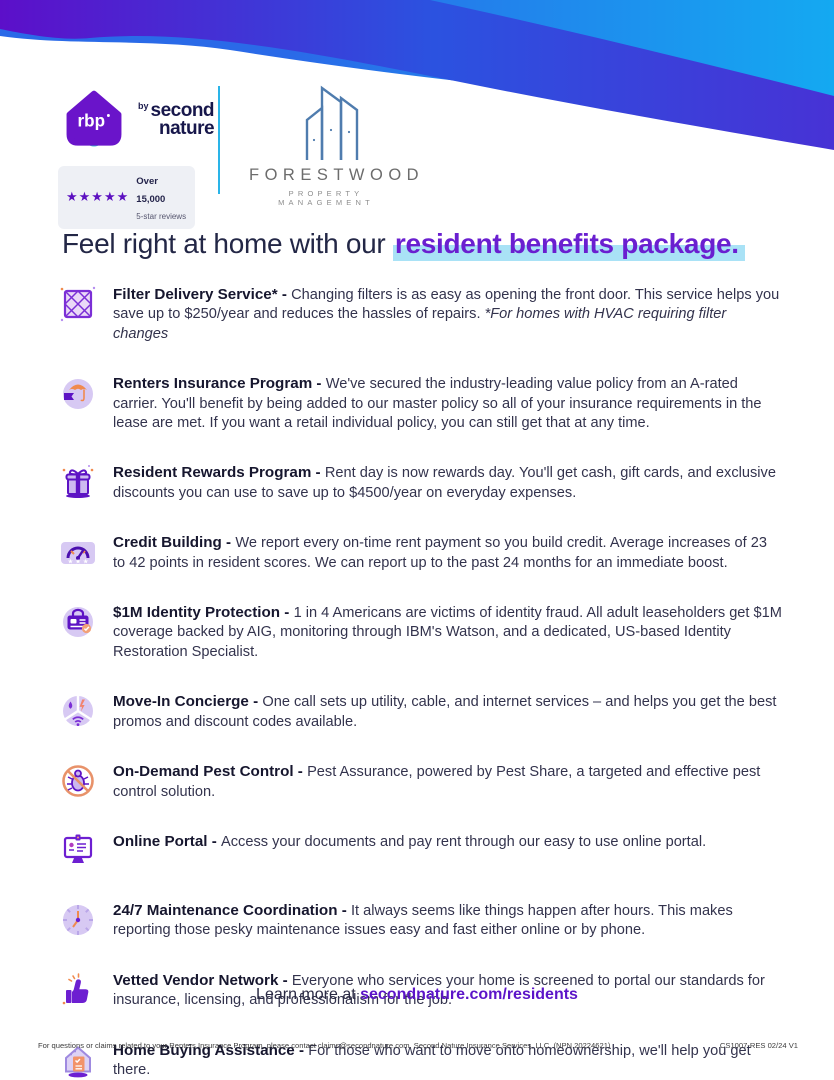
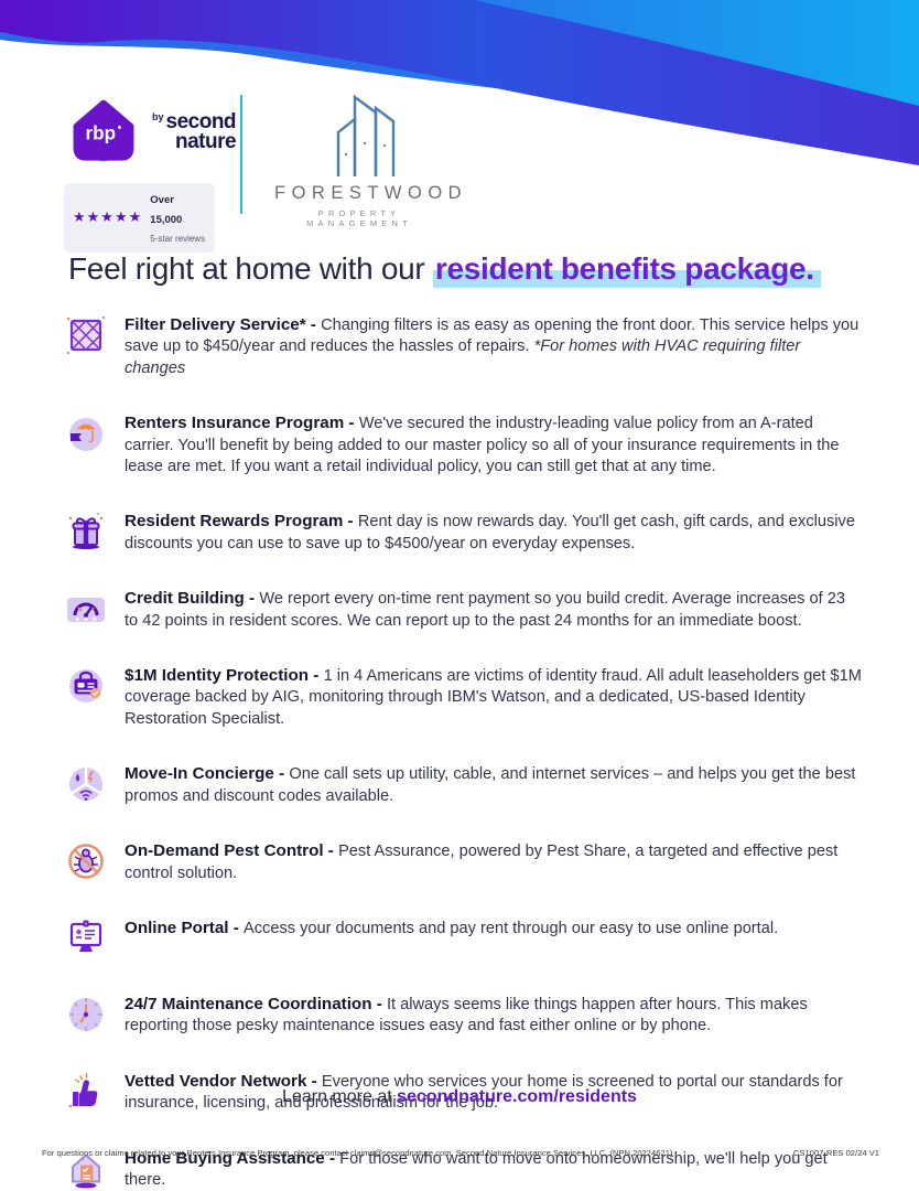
  rbp
  by second
  nature
  ★★★★★
  Over 15,000
  5-star reviews
  FORESTWOOD
  PROPERTY MANAGEMENT
  Feel right at home with our resident benefits package.
- Filter Delivery Service* - Changing filters is as easy as opening the front door. This service helps you save up to $250/year and reduces the hassles of repairs. *For homes with HVAC requiring filter changes
+ Filter Delivery Service* - Changing filters is as easy as opening the front door. This service helps you save up to $450/year and reduces the hassles of repairs. *For homes with HVAC requiring filter changes
  Renters Insurance Program - We've secured the industry-leading value policy from an A-rated carrier. You'll benefit by being added to our master policy so all of your insurance requirements in the lease are met. If you want a retail individual policy, you can still get that at any time.
  Resident Rewards Program - Rent day is now rewards day. You'll get cash, gift cards, and exclusive discounts you can use to save up to $4500/year on everyday expenses.
  Credit Building - We report every on-time rent payment so you build credit. Average increases of 23 to 42 points in resident scores. We can report up to the past 24 months for an immediate boost.
  $1M Identity Protection - 1 in 4 Americans are victims of identity fraud. All adult leaseholders get $1M coverage backed by AIG, monitoring through IBM's Watson, and a dedicated, US-based Identity Restoration Specialist.
  Move-In Concierge - One call sets up utility, cable, and internet services – and helps you get the best promos and discount codes available.
  On-Demand Pest Control - Pest Assurance, powered by Pest Share, a targeted and effective pest control solution.
  Online Portal - Access your documents and pay rent through our easy to use online portal.
  24/7 Maintenance Coordination - It always seems like things happen after hours. This makes reporting those pesky maintenance issues easy and fast either online or by phone.
  Vetted Vendor Network - Everyone who services your home is screened to portal our standards for insurance, licensing, and professionalism for the job.
  Home Buying Assistance - For those who want to move onto homeownership, we'll help you get there.
  Learn more at secondnature.com/residents
  For questions or claims related to your Renters Insurance Program, please contact claims@secondnature.com. Second Nature Insurance Services, LLC. (NPN 20224621)
  CS1007-RES 02/24 V1
